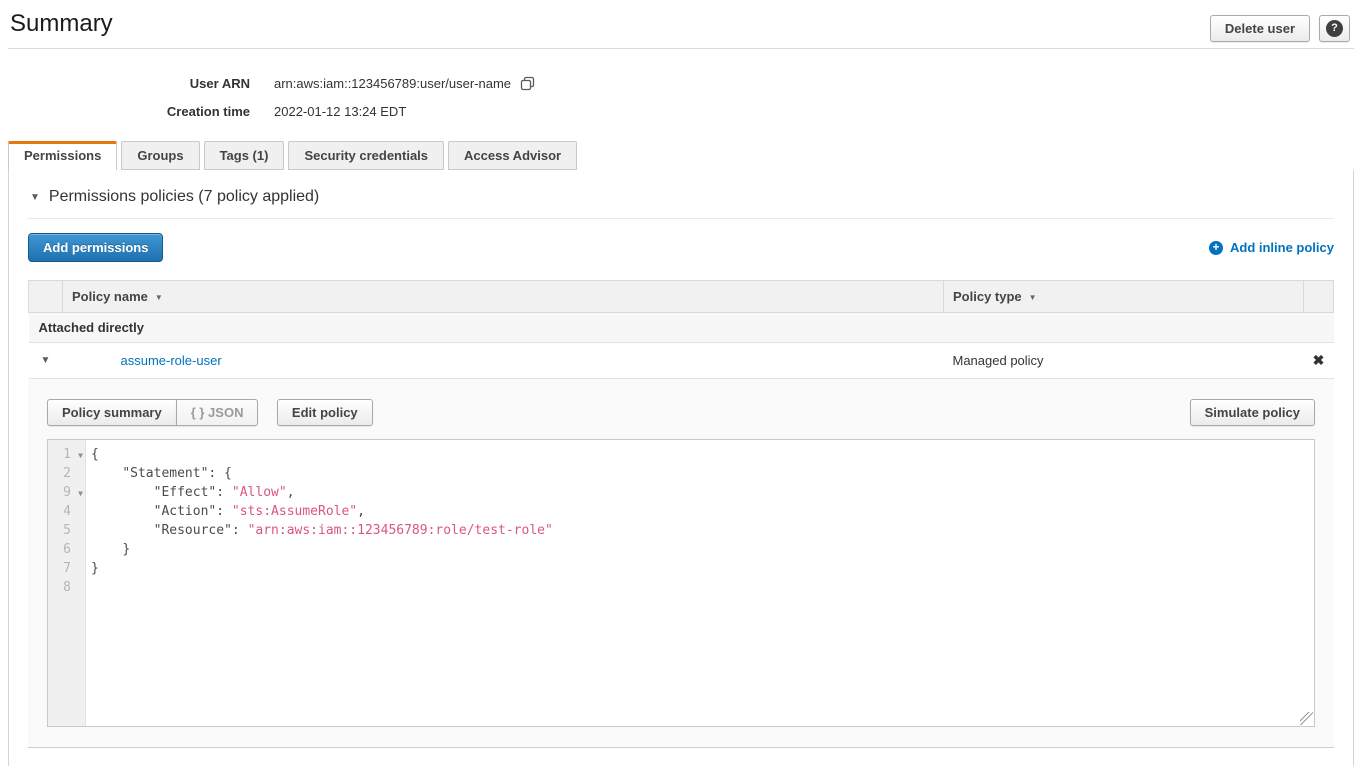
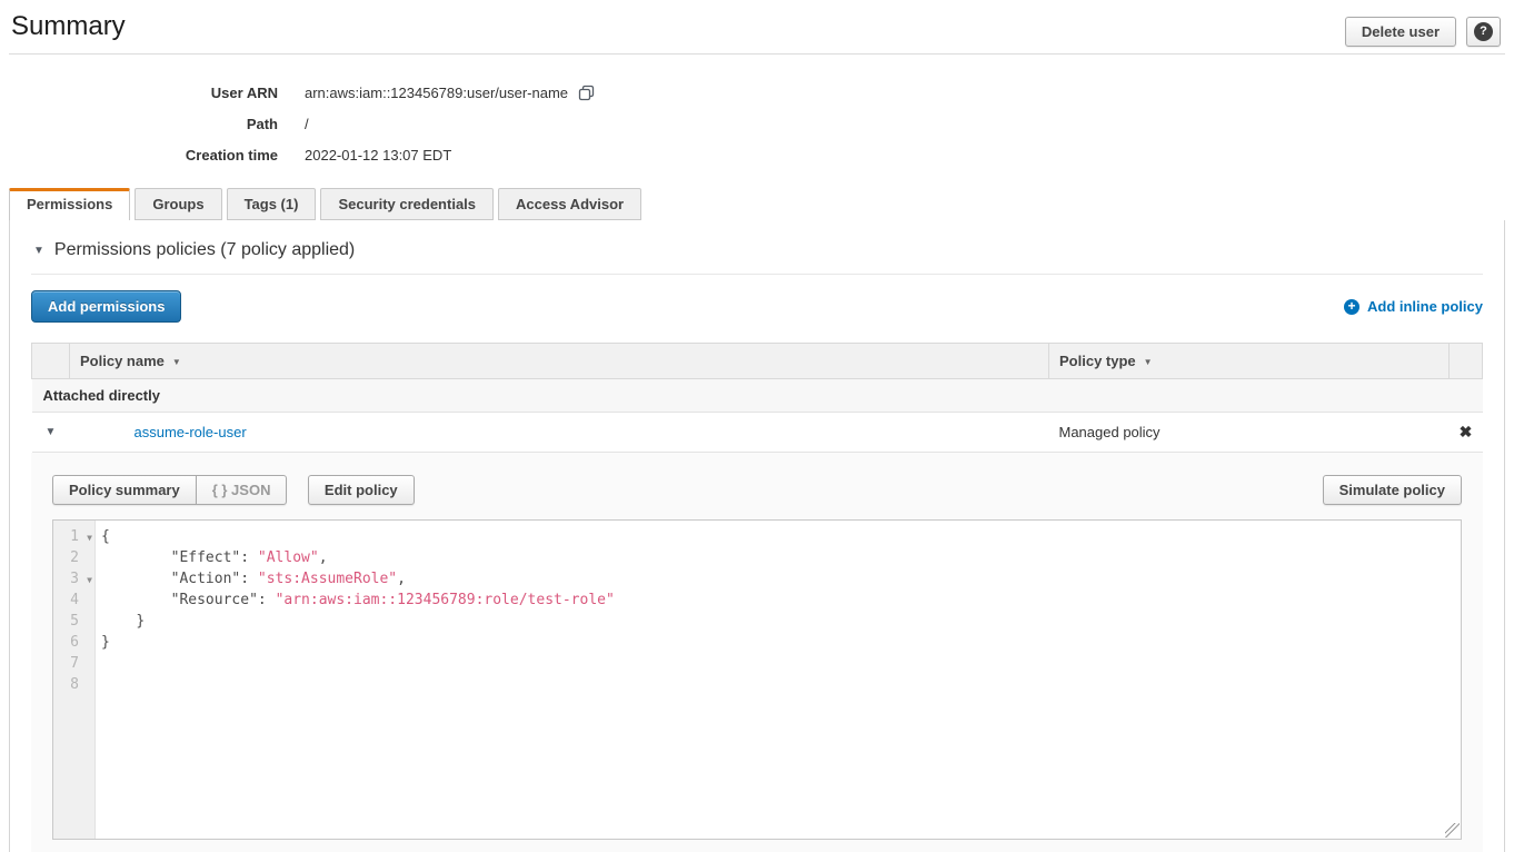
  Summary
  Delete user
  ?
  User ARN
  arn:aws:iam::123456789:user/user-name
+ Path
+ /
  Creation time
- 2022-01-12 13:24 EDT
+ 2022-01-12 13:07 EDT
  Permissions
  Groups
  Tags (1)
  Security credentials
  Access Advisor
  ▼
  Permissions policies (7 policy applied)
  Add permissions
  +
  Add inline policy
  	Policy name ▼	Policy type ▼
  Attached directly
  ▼	assume-role-user	Managed policy	✖
  Policy summary
  { } JSON
  Edit policy
  Simulate policy
  1
  ▼
  2
- 9
+ 3
  ▼
  4
  5
  6
  7
  8
  {
- "Statement": {
  "Effect": "Allow",
  "Action": "sts:AssumeRole",
  "Resource": "arn:aws:iam::123456789:role/test-role"
  }
  }
